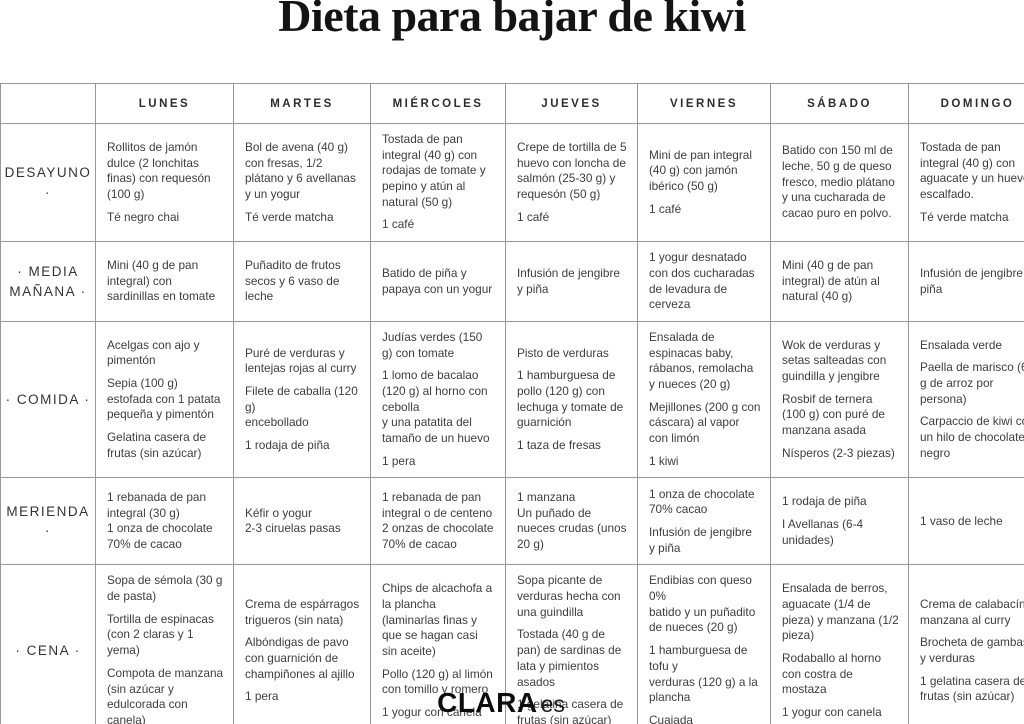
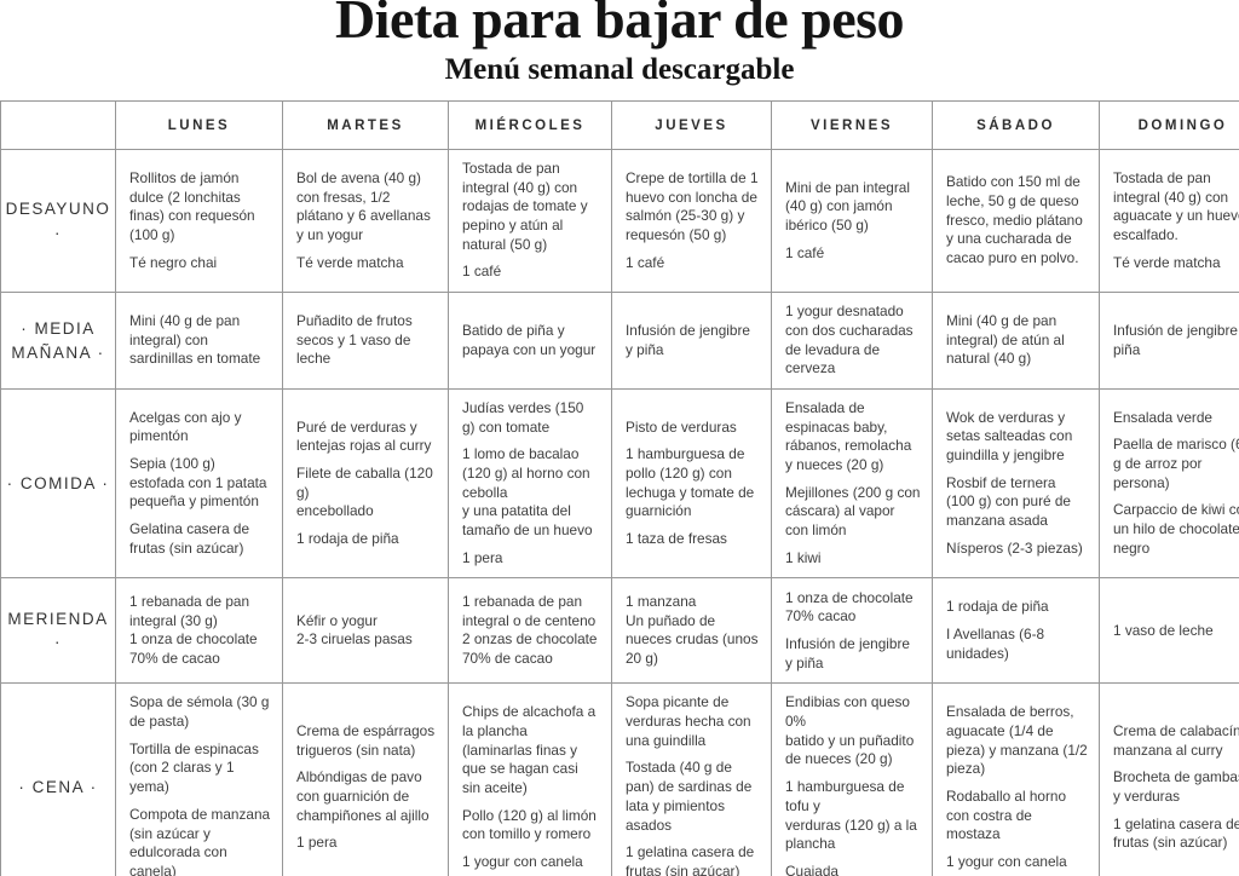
- Dieta para bajar de kiwi
+ Dieta para bajar de peso
+ Menú semanal descargable
  	LUNES	MARTES	MIÉRCOLES	JUEVES	VIERNES	SÁBADO	DOMINGO
- DESAYUNO ·	Rollitos de jamón dulce (2 lonchitas finas) con requesón (100 g)Té negro chai	Bol de avena (40 g) con fresas, 1/2 plátano y 6 avellanas y un yogurTé verde matcha	Tostada de pan integral (40 g) con rodajas de tomate y pepino y atún al natural (50 g)1 café	Crepe de tortilla de 5 huevo con loncha de salmón (25-30 g) y requesón (50 g)1 café	Mini de pan integral (40 g) con jamón ibérico (50 g)1 café	Batido con 150 ml de leche, 50 g de queso fresco, medio plátano y una cucharada de cacao puro en polvo.	Tostada de pan integral (40 g) con aguacate y un huev escalfado.Té verde matcha
+ DESAYUNO ·	Rollitos de jamón dulce (2 lonchitas finas) con requesón (100 g)Té negro chai	Bol de avena (40 g) con fresas, 1/2 plátano y 6 avellanas y un yogurTé verde matcha	Tostada de pan integral (40 g) con rodajas de tomate y pepino y atún al natural (50 g)1 café	Crepe de tortilla de 1 huevo con loncha de salmón (25-30 g) y requesón (50 g)1 café	Mini de pan integral (40 g) con jamón ibérico (50 g)1 café	Batido con 150 ml de leche, 50 g de queso fresco, medio plátano y una cucharada de cacao puro en polvo.	Tostada de pan integral (40 g) con aguacate y un huev escalfado.Té verde matcha
- · MEDIA MAÑANA ·	Mini (40 g de pan integral) con sardinillas en tomate	Puñadito de frutos secos y 6 vaso de leche	Batido de piña y papaya con un yogur	Infusión de jengibre y piña	1 yogur desnatado con dos cucharadas de levadura de cerveza	Mini (40 g de pan integral) de atún al natural (40 g)	Infusión de jengibre piña
+ · MEDIA MAÑANA ·	Mini (40 g de pan integral) con sardinillas en tomate	Puñadito de frutos secos y 1 vaso de leche	Batido de piña y papaya con un yogur	Infusión de jengibre y piña	1 yogur desnatado con dos cucharadas de levadura de cerveza	Mini (40 g de pan integral) de atún al natural (40 g)	Infusión de jengibre piña
  · COMIDA ·	Acelgas con ajo y pimentónSepia (100 g) estofada con 1 patata pequeña y pimentónGelatina casera de frutas (sin azúcar)	Puré de verduras y lentejas rojas al curryFilete de caballa (120 g) encebollado1 rodaja de piña	Judías verdes (150 g) con tomate1 lomo de bacalao (120 g) al horno con cebolla y una patatita del tamaño de un huevo1 pera	Pisto de verduras1 hamburguesa de pollo (120 g) con lechuga y tomate de guarnición1 taza de fresas	Ensalada de espinacas baby, rábanos, remolacha y nueces (20 g)Mejillones (200 g con cáscara) al vapor con limón1 kiwi	Wok de verduras y setas salteadas con guindilla y jengibreRosbif de ternera (100 g) con puré de manzana asadaNísperos (2-3 piezas)	Ensalada verdePaella de marisco ( g de arroz por persona)Carpaccio de kiwi c un hilo de chocolate negro
- MERIENDA ·	1 rebanada de pan integral (30 g) 1 onza de chocolate 70% de cacao	Kéfir o yogur 2-3 ciruelas pasas	1 rebanada de pan integral o de centeno 2 onzas de chocolate 70% de cacao	1 manzana Un puñado de nueces crudas (unos 20 g)	1 onza de chocolate 70% cacaoInfusión de jengibre y piña	1 rodaja de piñaI Avellanas (6-4 unidades)	1 vaso de leche
+ MERIENDA ·	1 rebanada de pan integral (30 g) 1 onza de chocolate 70% de cacao	Kéfir o yogur 2-3 ciruelas pasas	1 rebanada de pan integral o de centeno 2 onzas de chocolate 70% de cacao	1 manzana Un puñado de nueces crudas (unos 20 g)	1 onza de chocolate 70% cacaoInfusión de jengibre y piña	1 rodaja de piñaI Avellanas (6-8 unidades)	1 vaso de leche
  · CENA ·	Sopa de sémola (30 g de pasta)Tortilla de espinacas (con 2 claras y 1 yema)Compota de manzana (sin azúcar y edulcorada con canela)	Crema de espárragos trigueros (sin nata)Albóndigas de pavo con guarnición de champiñones al ajillo1 pera	Chips de alcachofa a la plancha (laminarlas finas y que se hagan casi sin aceite)Pollo (120 g) al limón con tomillo y romero1 yogur con canela	Sopa picante de verduras hecha con una guindillaTostada (40 g de pan) de sardinas de lata y pimientos asados1 gelatina casera de frutas (sin azúcar)	Endibias con queso 0% batido y un puñadito de nueces (20 g)1 hamburguesa de tofu y verduras (120 g) a la planchaCuajada	Ensalada de berros, aguacate (1/4 de pieza) y manzana (1/2 pieza)Rodaballo al horno con costra de mostaza1 yogur con canela	Crema de calabacín manzana al curryBrocheta de gamba y verduras1 gelatina casera de frutas (sin azúcar)
- CLARAes
